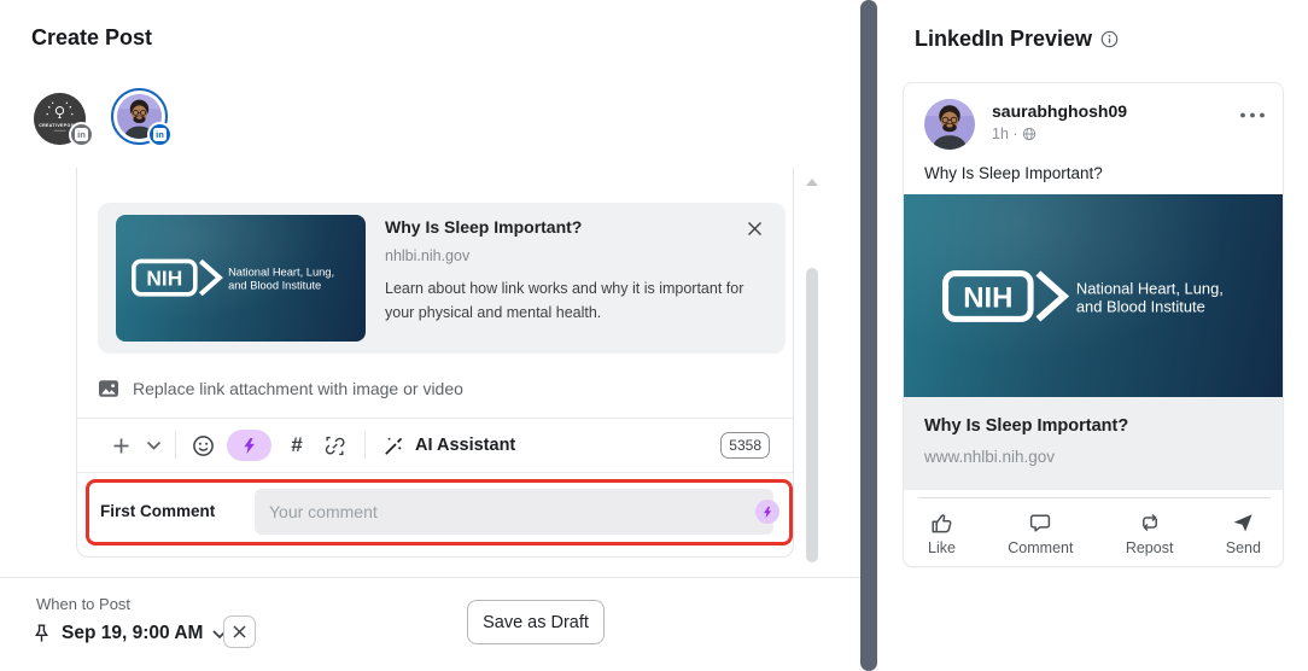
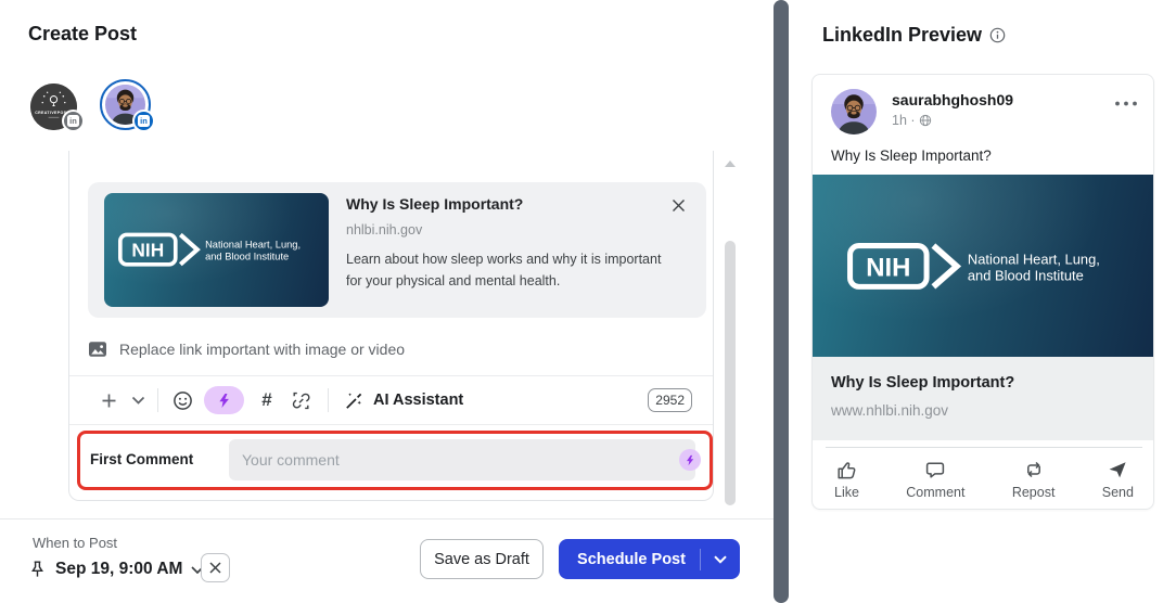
  Create Post
  in
  in
  Why Is Sleep Important?
  nhlbi.nih.gov
- Learn about how link works and why it is important for your physical and mental health.
+ Learn about how sleep works and why it is important for your physical and mental health.
- Replace link attachment with image or video
+ Replace link important with image or video
  #
  AI Assistant
- 5358
+ 2952
  First Comment
  Your comment
  When to Post
  Sep 19, 9:00 AM
  Save as Draft
+ Schedule Post
  LinkedIn Preview
  saurabhghosh09
  1h ·
  Why Is Sleep Important?
  Why Is Sleep Important?
  www.nhlbi.nih.gov
  Like
  Comment
  Repost
  Send
